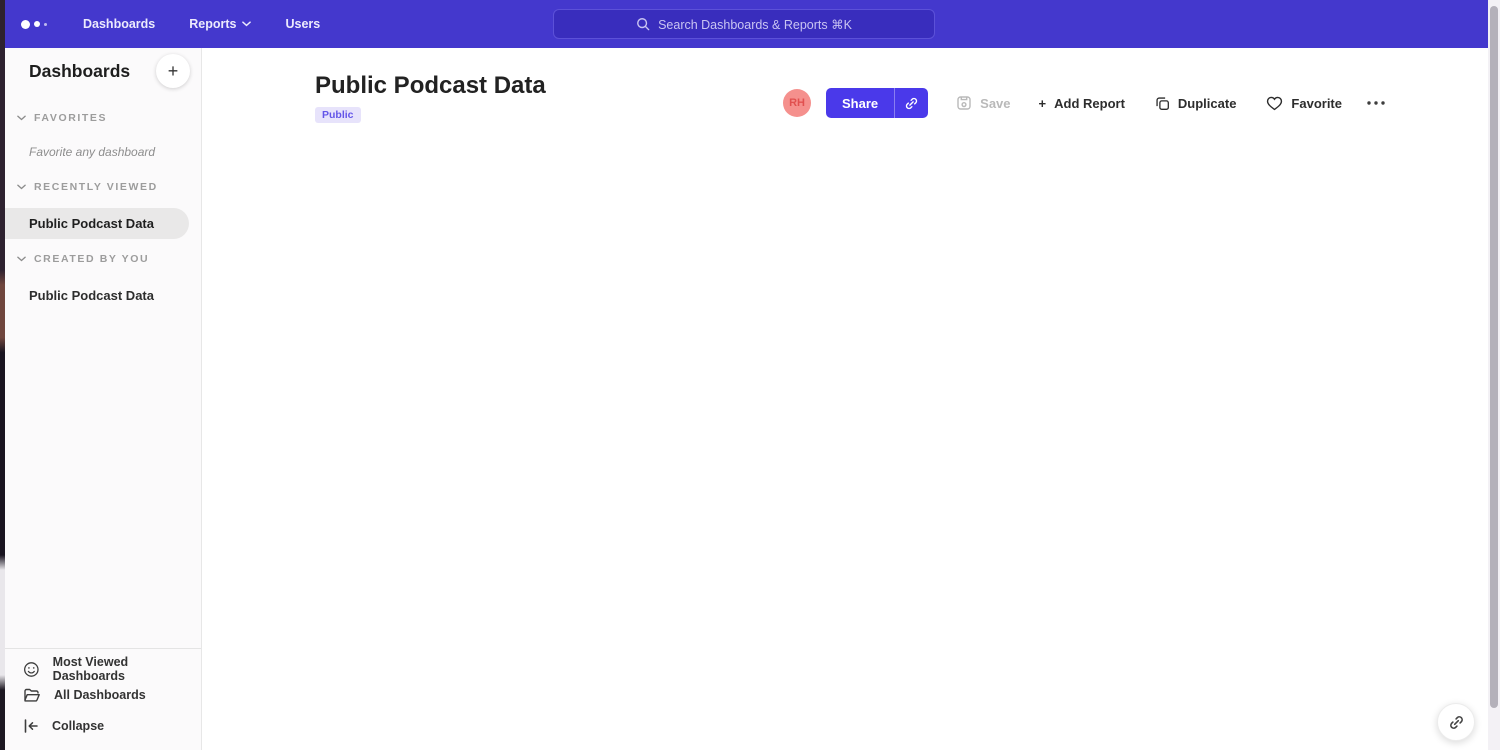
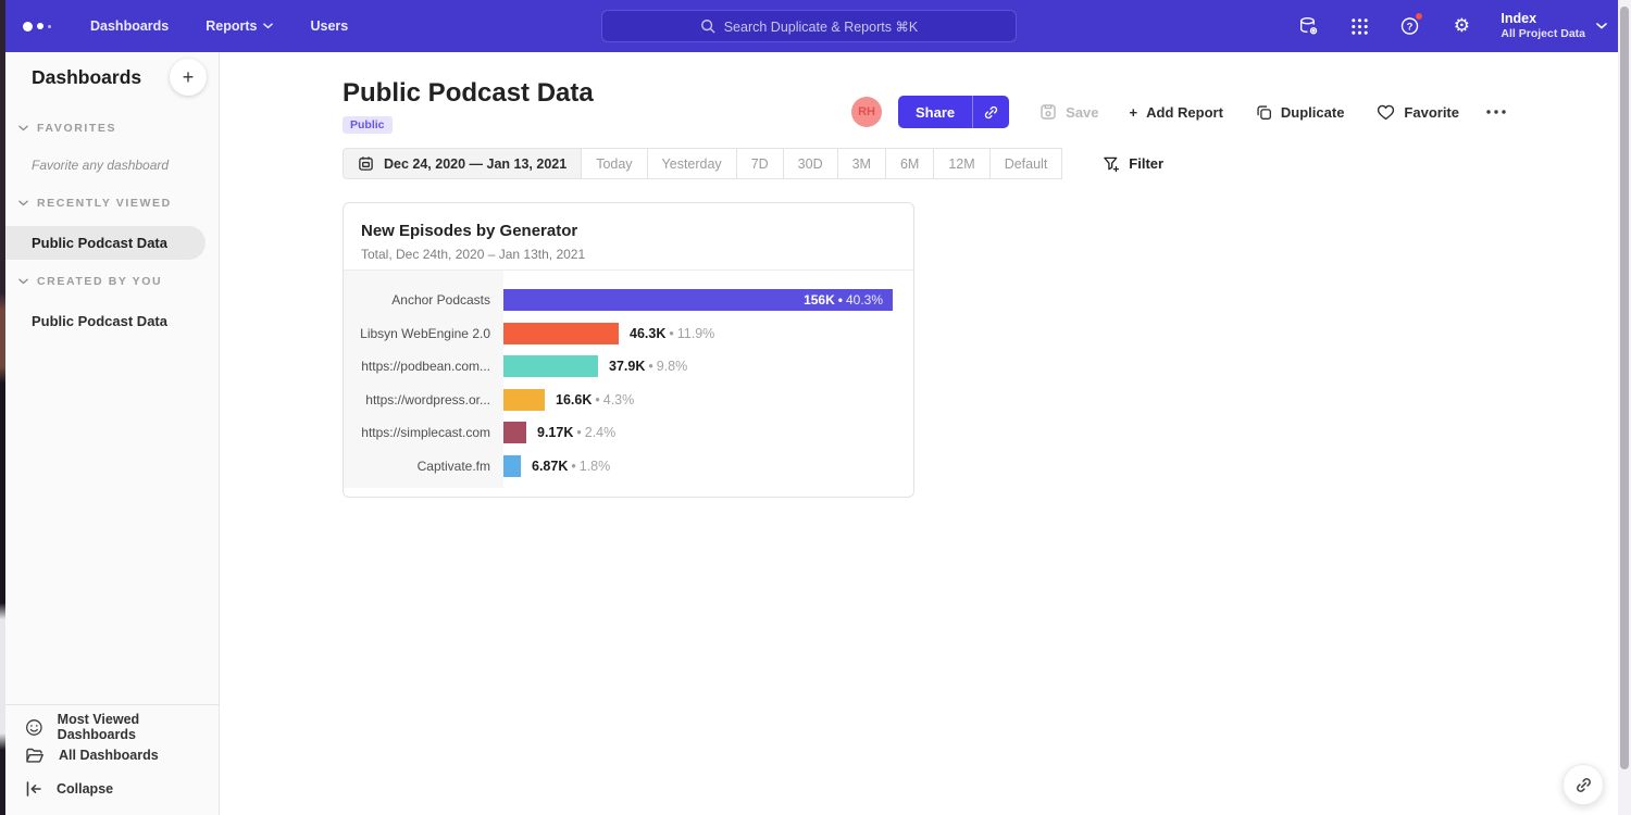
  Dashboards
  Reports
  Users
- Search Dashboards & Reports ⌘K
+ Search Duplicate & Reports ⌘K
+ ?
+ ⚙
+ Index
+ All Project Data
  Dashboards
  +
  FAVORITES
  Favorite any dashboard
  RECENTLY VIEWED
  Public Podcast Data
  CREATED BY YOU
  Public Podcast Data
  Most Viewed Dashboards
  All Dashboards
  Collapse
  Public Podcast Data
  Public
  RH
  Share
  Save
  +
  Add Report
  Duplicate
  Favorite
+ Dec 24, 2020 — Jan 13, 2021
+ Today
+ Yesterday
+ 7D
+ 30D
+ 3M
+ 6M
+ 12M
+ Default
+ Filter
+ New Episodes by Generator
+ Total, Dec 24th, 2020 – Jan 13th, 2021
+ Anchor Podcasts
+ Libsyn WebEngine 2.0
+ https://podbean.com...
+ https://wordpress.or...
+ https://simplecast.com
+ Captivate.fm
+ 156K • 40.3%
+ 46.3K • 11.9%
+ 37.9K • 9.8%
+ 16.6K • 4.3%
+ 9.17K • 2.4%
+ 6.87K • 1.8%
